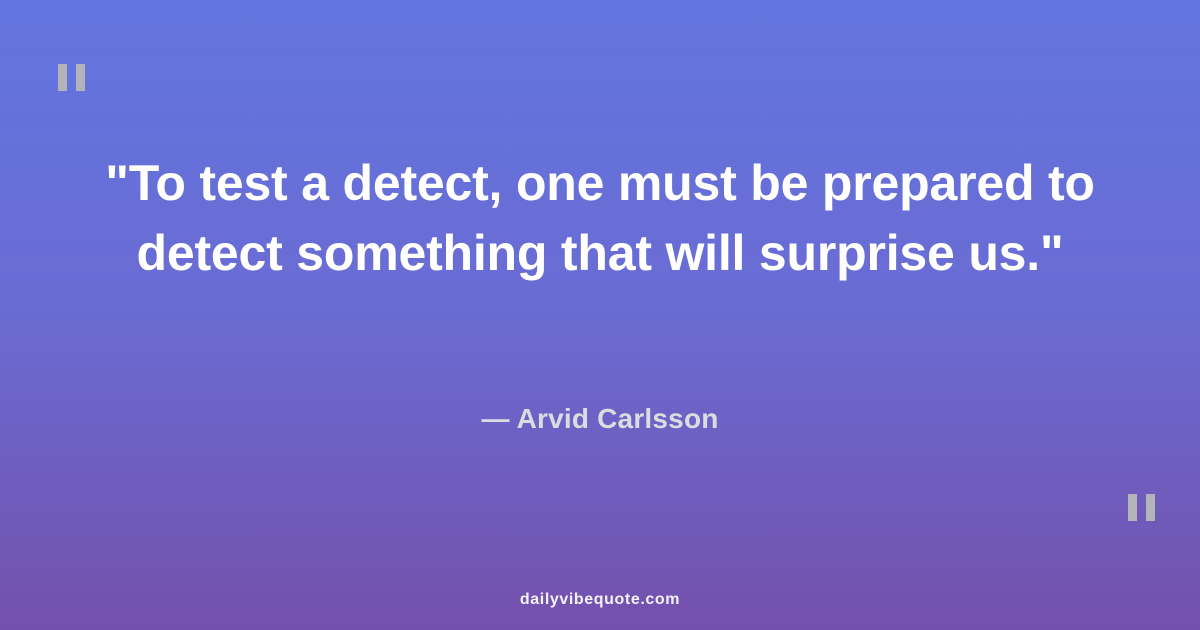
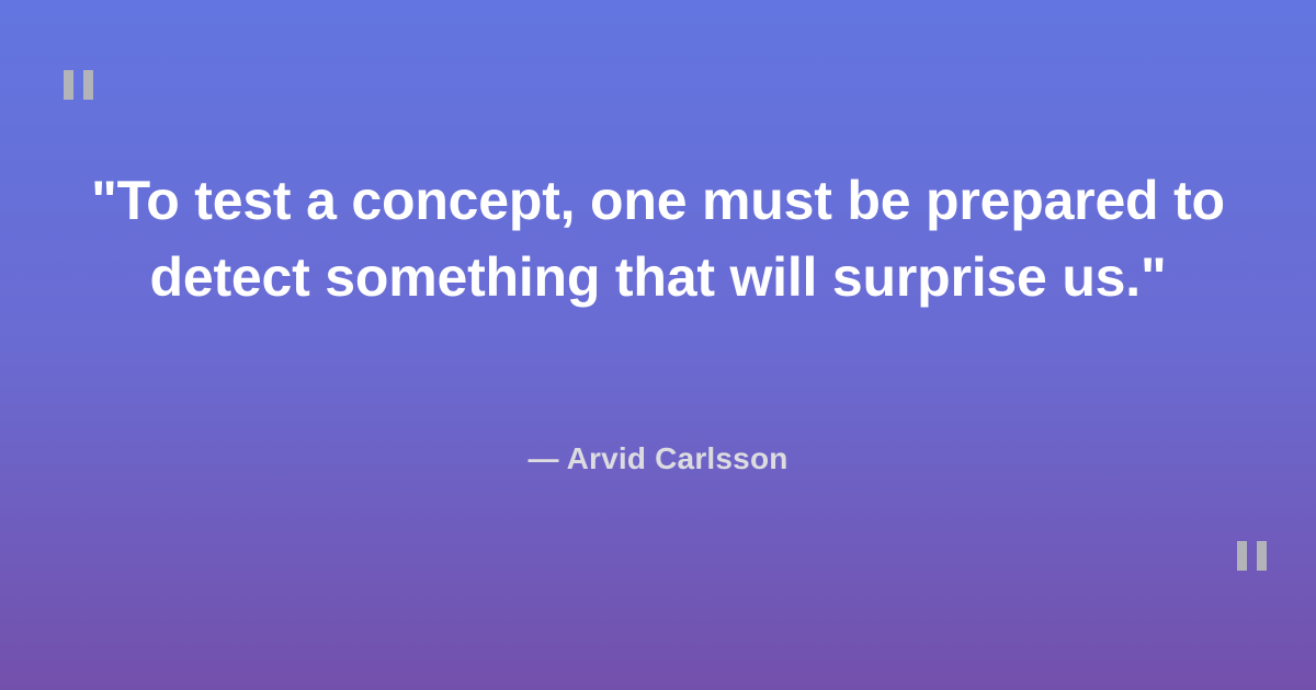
- "To test a detect, one must be prepared to detect something that will surprise us."
+ "To test a concept, one must be prepared to detect something that will surprise us."
  — Arvid Carlsson
- dailyvibequote.com
